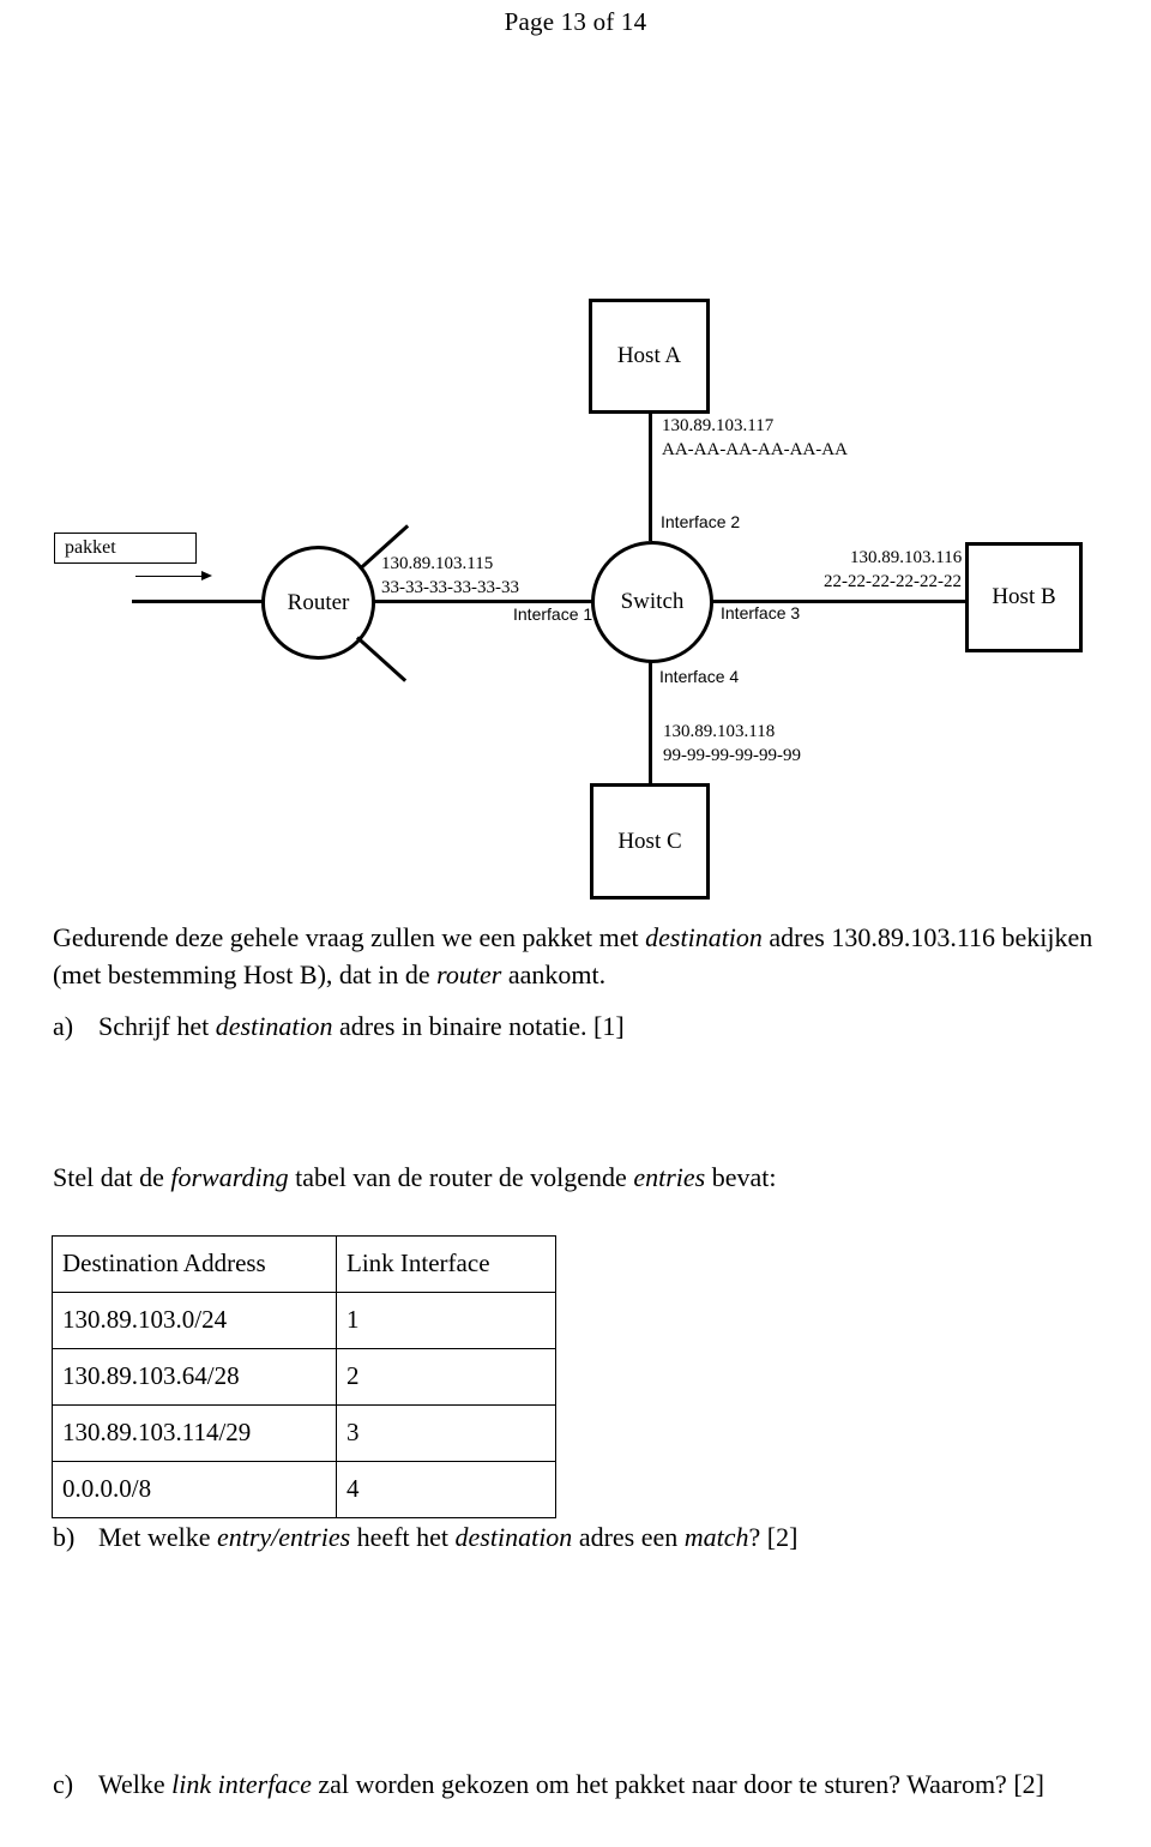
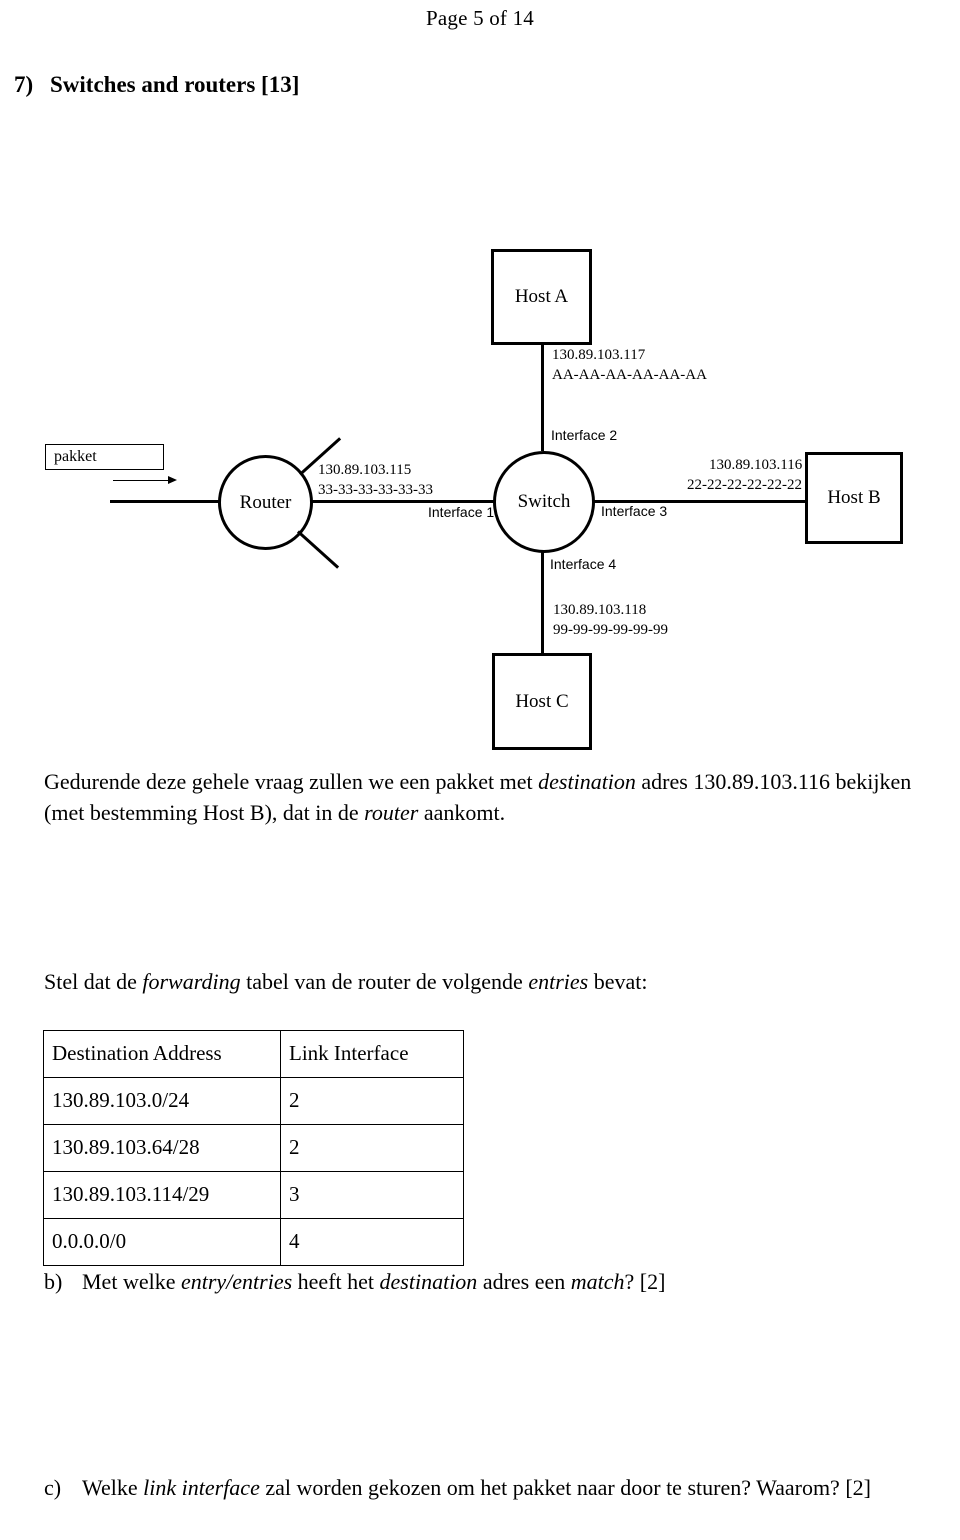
- Page 13 of 14
+ Page 5 of 14
+ 7) Switches and routers [13]
  Host A
  130.89.103.117
  AA-AA-AA-AA-AA-AA
  Interface 2
  Switch
  pakket
  Router
  130.89.103.115
  33-33-33-33-33-33
  Interface 1
  130.89.103.116
  22-22-22-22-22-22
  Interface 3
  Host B
  Interface 4
  130.89.103.118
  99-99-99-99-99-99
  Host C
  Gedurende deze gehele vraag zullen we een pakket met destination adres 130.89.103.116 bekijken (met bestemming Host B), dat in de router aankomt.
- a) Schrijf het destination adres in binaire notatie. [1]
  Stel dat de forwarding tabel van de router de volgende entries bevat:
  Destination Address	Link Interface
- 130.89.103.0/24	1
+ 130.89.103.0/24	2
  130.89.103.64/28	2
  130.89.103.114/29	3
- 0.0.0.0/8	4
+ 0.0.0.0/0	4
  b) Met welke entry/entries heeft het destination adres een match? [2]
  c) Welke link interface zal worden gekozen om het pakket naar door te sturen? Waarom? [2]
